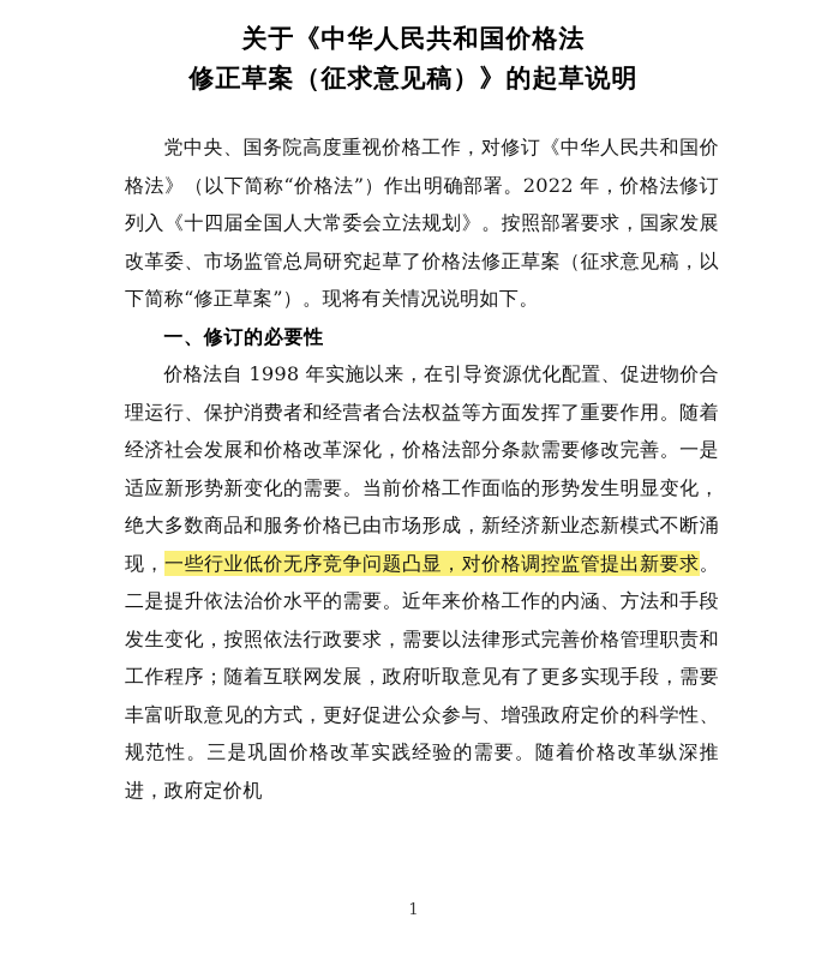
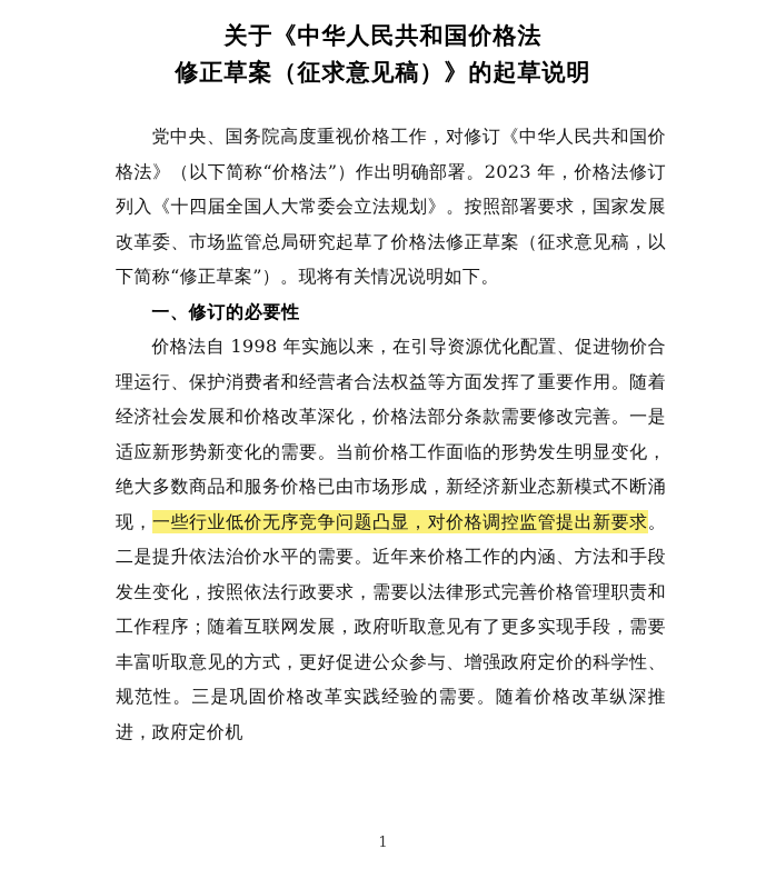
  关于《中华人民共和国价格法
  修正草案（征求意见稿）》的起草说明
- 党中央、国务院高度重视价格工作，对修订《中华人民共和国价格法》（以下简称“价格法”）作出明确部署。2022 年，价格法修订列入《十四届全国人大常委会立法规划》。按照部署要求，国家发展改革委、市场监管总局研究起草了价格法修正草案（征求意见稿，以下简称“修正草案”）。现将有关情况说明如下。
+ 党中央、国务院高度重视价格工作，对修订《中华人民共和国价格法》（以下简称“价格法”）作出明确部署。2023 年，价格法修订列入《十四届全国人大常委会立法规划》。按照部署要求，国家发展改革委、市场监管总局研究起草了价格法修正草案（征求意见稿，以下简称“修正草案”）。现将有关情况说明如下。
  一、修订的必要性
  价格法自 1998 年实施以来，在引导资源优化配置、促进物价合理运行、保护消费者和经营者合法权益等方面发挥了重要作用。随着经济社会发展和价格改革深化，价格法部分条款需要修改完善。一是适应新形势新变化的需要。当前价格工作面临的形势发生明显变化，绝大多数商品和服务价格已由市场形成，新经济新业态新模式不断涌现，一些行业低价无序竞争问题凸显，对价格调控监管提出新要求。二是提升依法治价水平的需要。近年来价格工作的内涵、方法和手段发生变化，按照依法行政要求，需要以法律形式完善价格管理职责和工作程序；随着互联网发展，政府听取意见有了更多实现手段，需要丰富听取意见的方式，更好促进公众参与、增强政府定价的科学性、规范性。三是巩固价格改革实践经验的需要。随着价格改革纵深推进，政府定价机
  1
